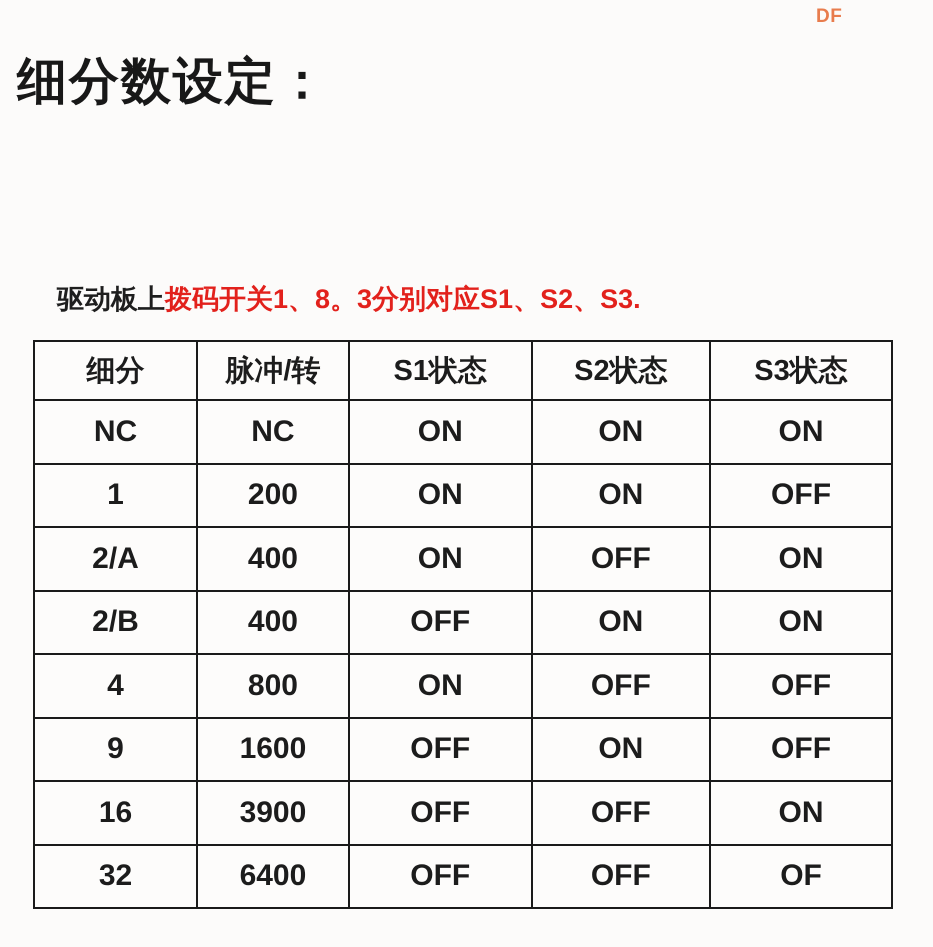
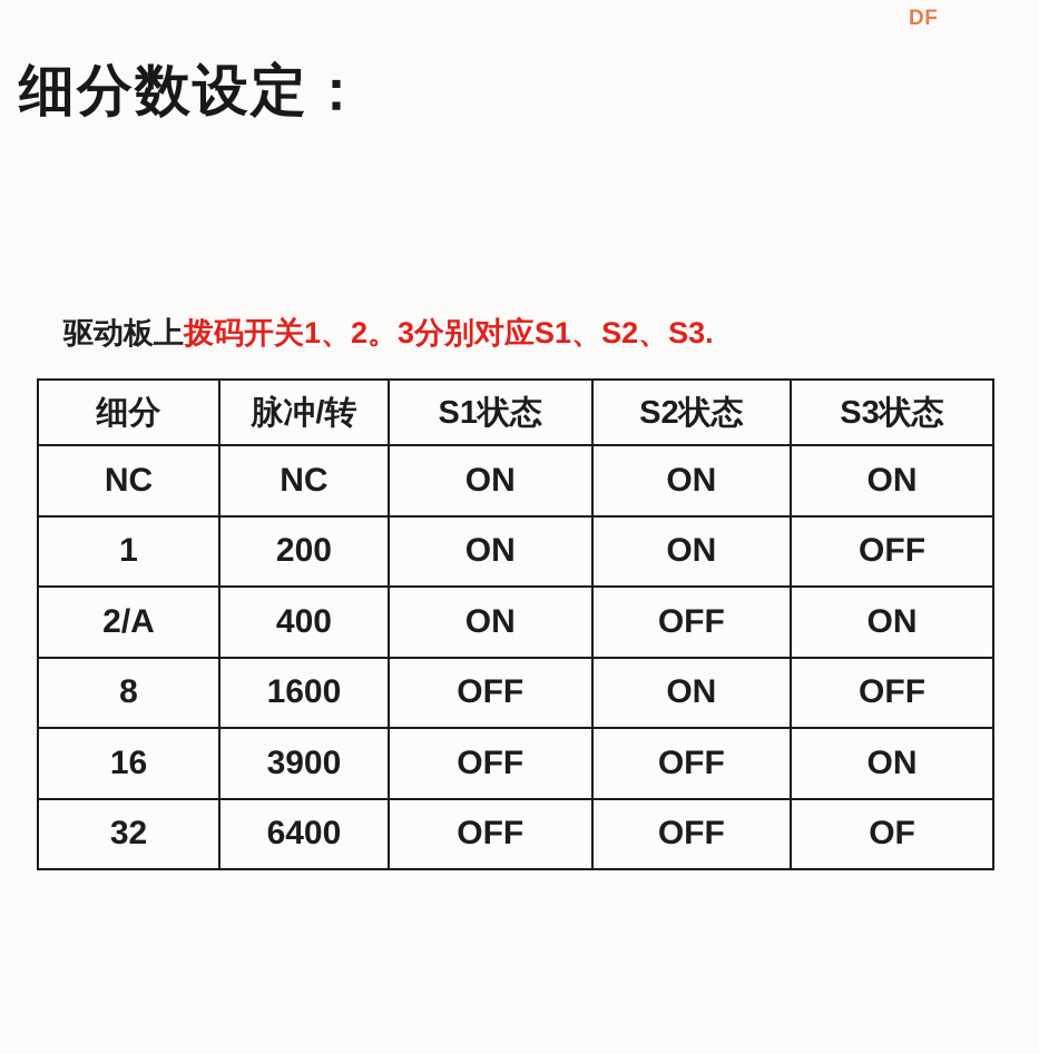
  DF
  细分数设定：
- 驱动板上拨码开关1、8。3分别对应S1、S2、S3.
+ 驱动板上拨码开关1、2。3分别对应S1、S2、S3.
  细分	脉冲/转	S1状态	S2状态	S3状态
  NC	NC	ON	ON	ON
  1	200	ON	ON	OFF
  2/A	400	ON	OFF	ON
- 2/B	400	OFF	ON	ON
- 4	800	ON	OFF	OFF
- 9	1600	OFF	ON	OFF
+ 8	1600	OFF	ON	OFF
  16	3900	OFF	OFF	ON
  32	6400	OFF	OFF	OF
